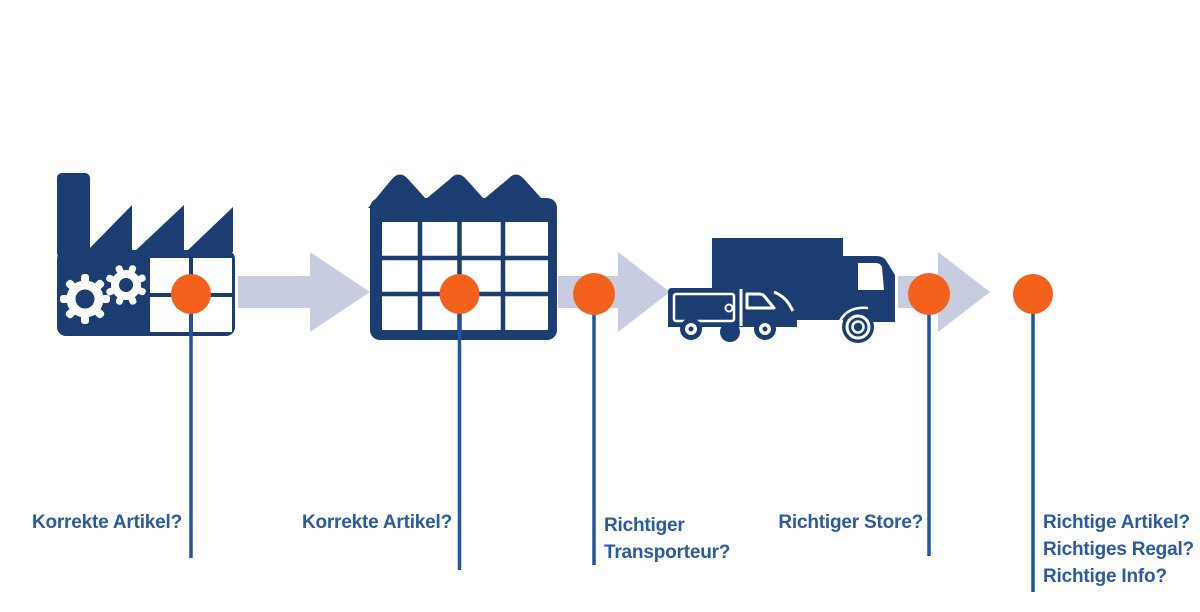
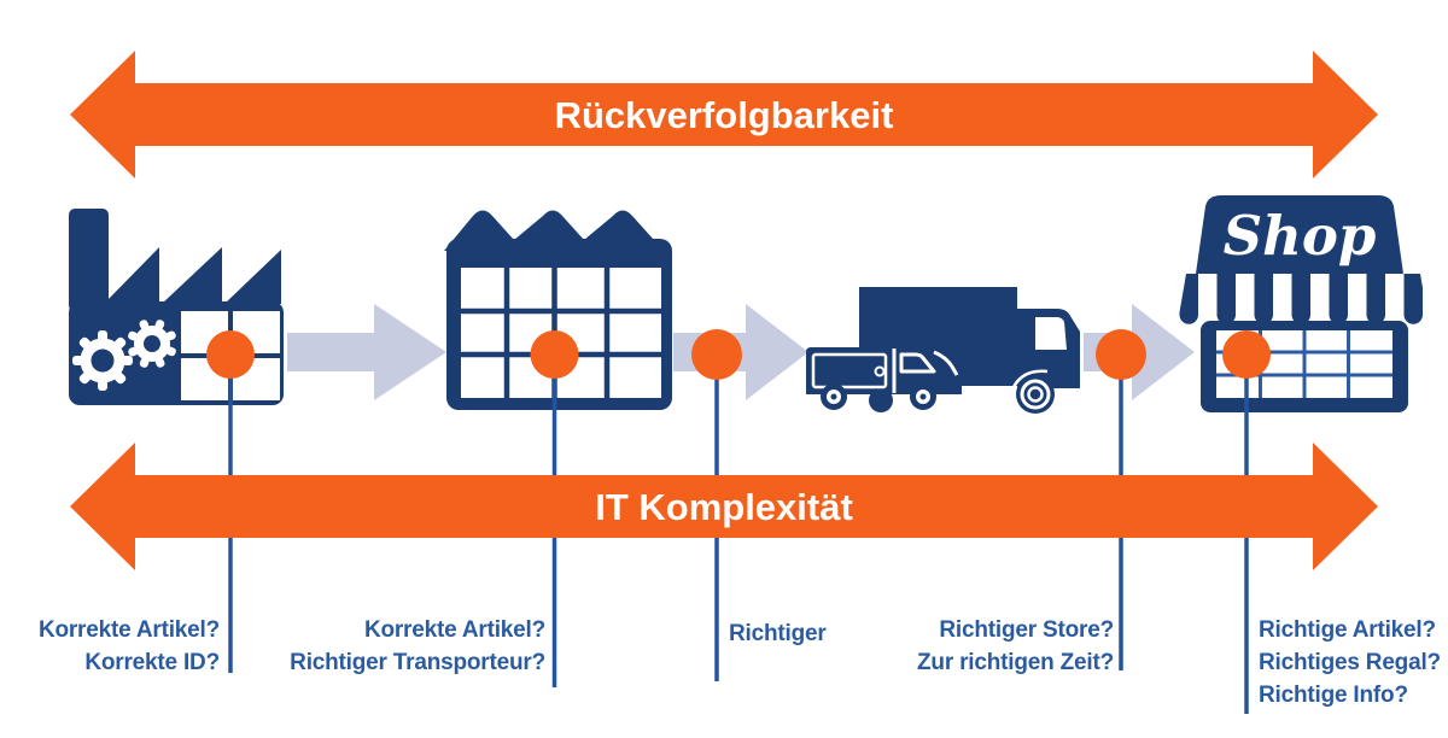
+ Shop
+ Rückverfolgbarkeit
+ IT Komplexität
  Korrekte Artikel?
+ Korrekte ID?
  Korrekte Artikel?
+ Richtiger Transporteur?
  Richtiger
- Transporteur?
  Richtiger Store?
+ Zur richtigen Zeit?
  Richtige Artikel?
  Richtiges Regal?
  Richtige Info?
